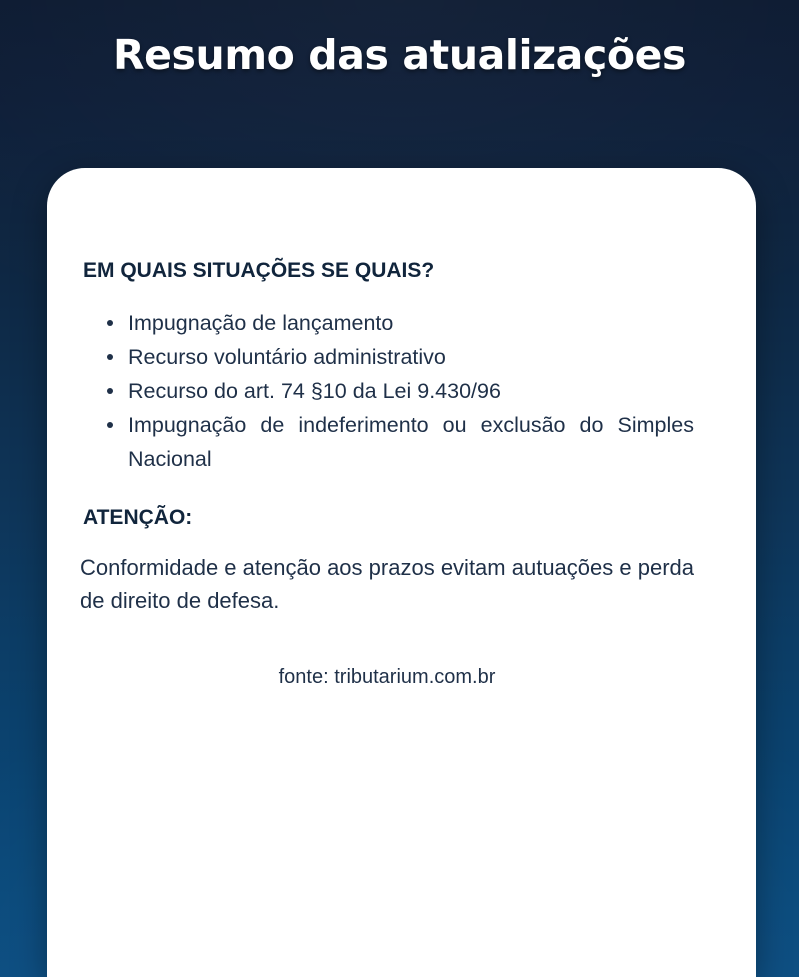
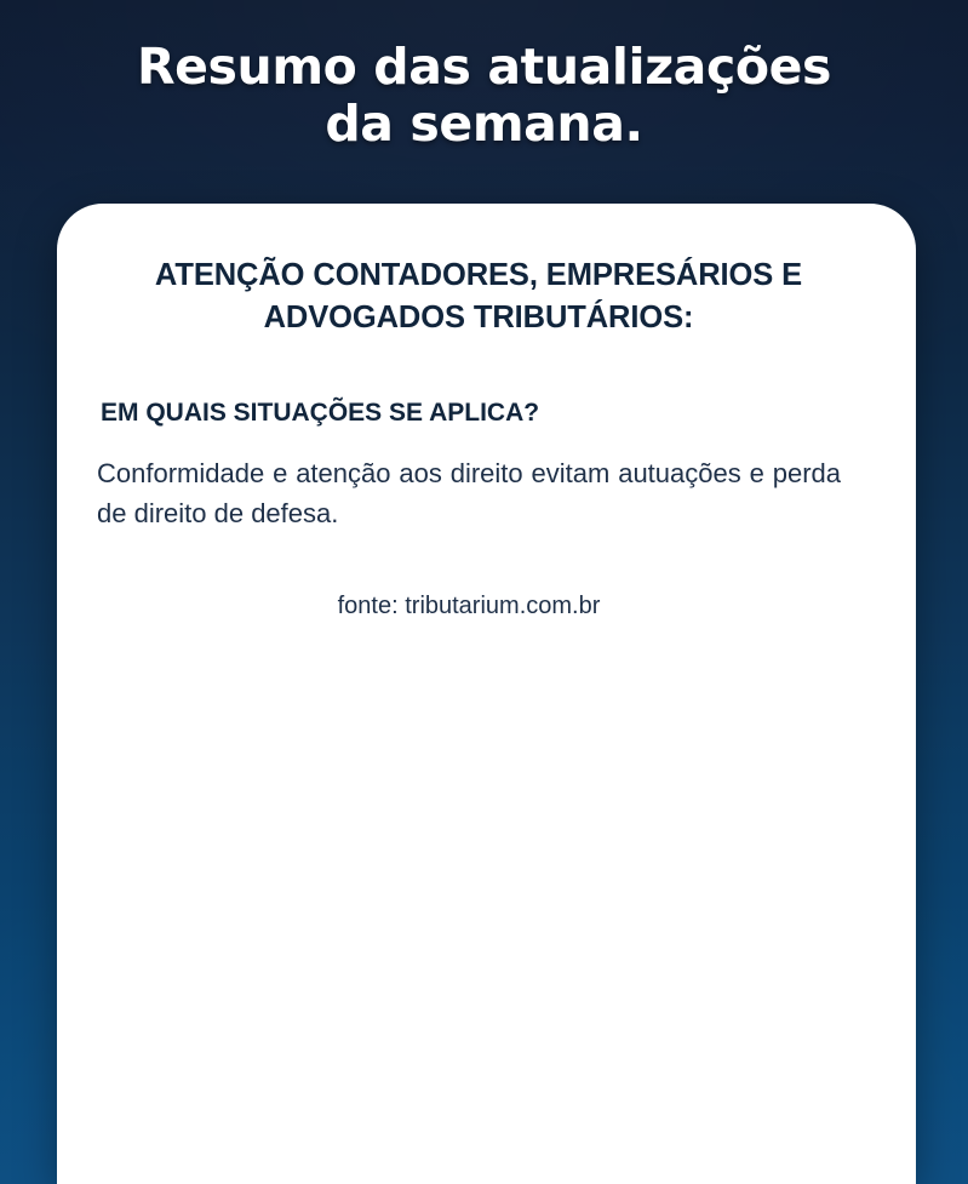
  Resumo das atualizações
+ da semana.
+ ATENÇÃO CONTADORES, EMPRESÁRIOS E ADVOGADOS TRIBUTÁRIOS:
- EM QUAIS SITUAÇÕES SE QUAIS?
+ EM QUAIS SITUAÇÕES SE APLICA?
- Impugnação de lançamento
- Recurso voluntário administrativo
- Recurso do art. 74 §10 da Lei 9.430/96
- Impugnação de indeferimento ou exclusão do Simples Nacional
- ATENÇÃO:
- Conformidade e atenção aos prazos evitam autuações e perda de direito de defesa.
+ Conformidade e atenção aos direito evitam autuações e perda de direito de defesa.
  fonte: tributarium.com.br
